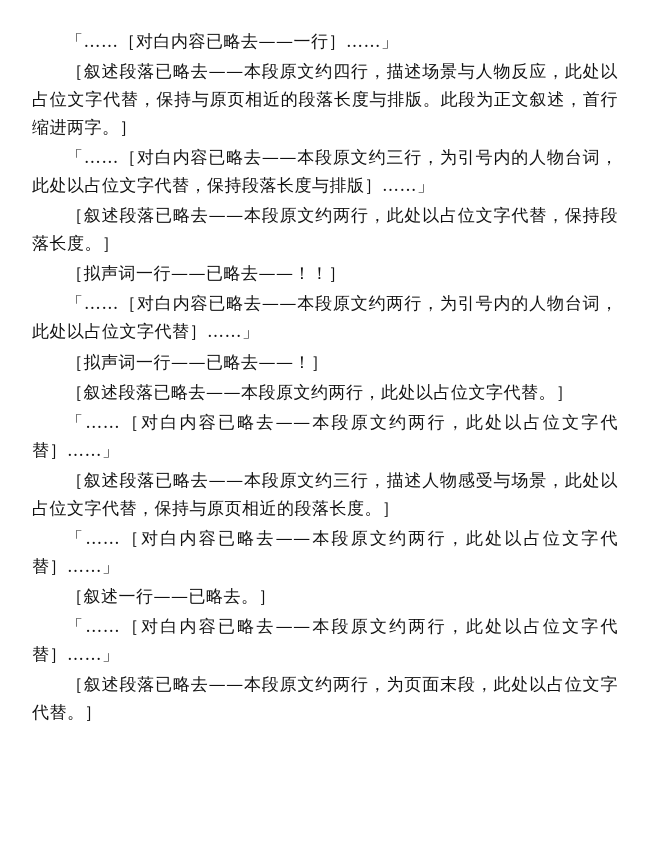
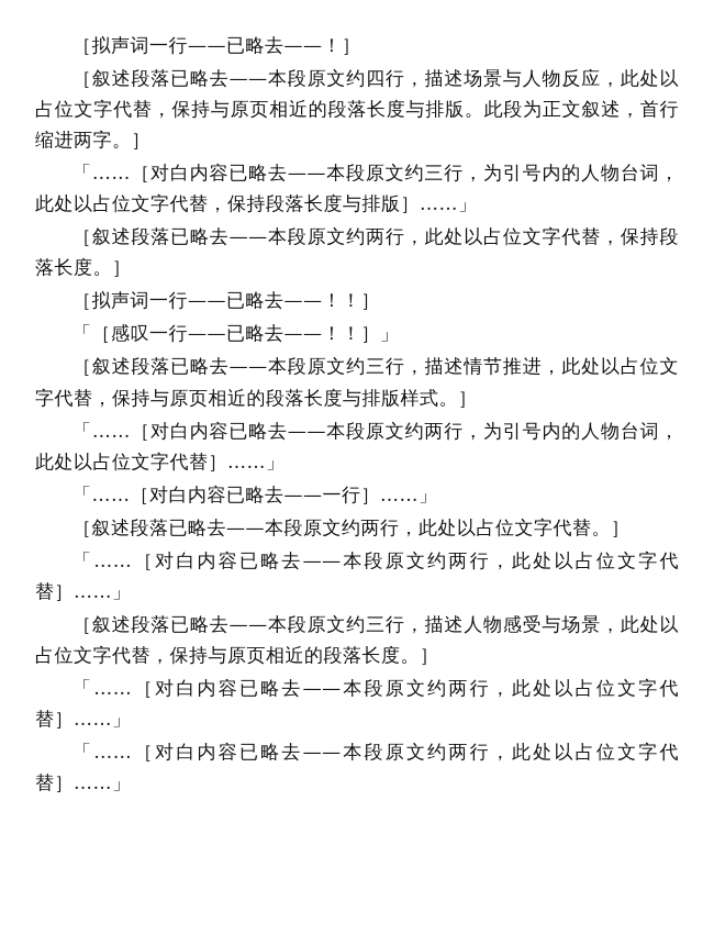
- 「……［对白内容已略去——一行］……」
+ ［拟声词一行——已略去——！］
  ［叙述段落已略去——本段原文约四行，描述场景与人物反应，此处以占位文字代替，保持与原页相近的段落长度与排版。此段为正文叙述，首行缩进两字。］
  「……［对白内容已略去——本段原文约三行，为引号内的人物台词，此处以占位文字代替，保持段落长度与排版］……」
  ［叙述段落已略去——本段原文约两行，此处以占位文字代替，保持段落长度。］
  ［拟声词一行——已略去——！！］
+ 「［感叹一行——已略去——！！］」
+ ［叙述段落已略去——本段原文约三行，描述情节推进，此处以占位文字代替，保持与原页相近的段落长度与排版样式。］
  「……［对白内容已略去——本段原文约两行，为引号内的人物台词，此处以占位文字代替］……」
- ［拟声词一行——已略去——！］
+ 「……［对白内容已略去——一行］……」
  ［叙述段落已略去——本段原文约两行，此处以占位文字代替。］
  「……［对白内容已略去——本段原文约两行，此处以占位文字代替］……」
  ［叙述段落已略去——本段原文约三行，描述人物感受与场景，此处以占位文字代替，保持与原页相近的段落长度。］
  「……［对白内容已略去——本段原文约两行，此处以占位文字代替］……」
- ［叙述一行——已略去。］
  「……［对白内容已略去——本段原文约两行，此处以占位文字代替］……」
- ［叙述段落已略去——本段原文约两行，为页面末段，此处以占位文字代替。］
